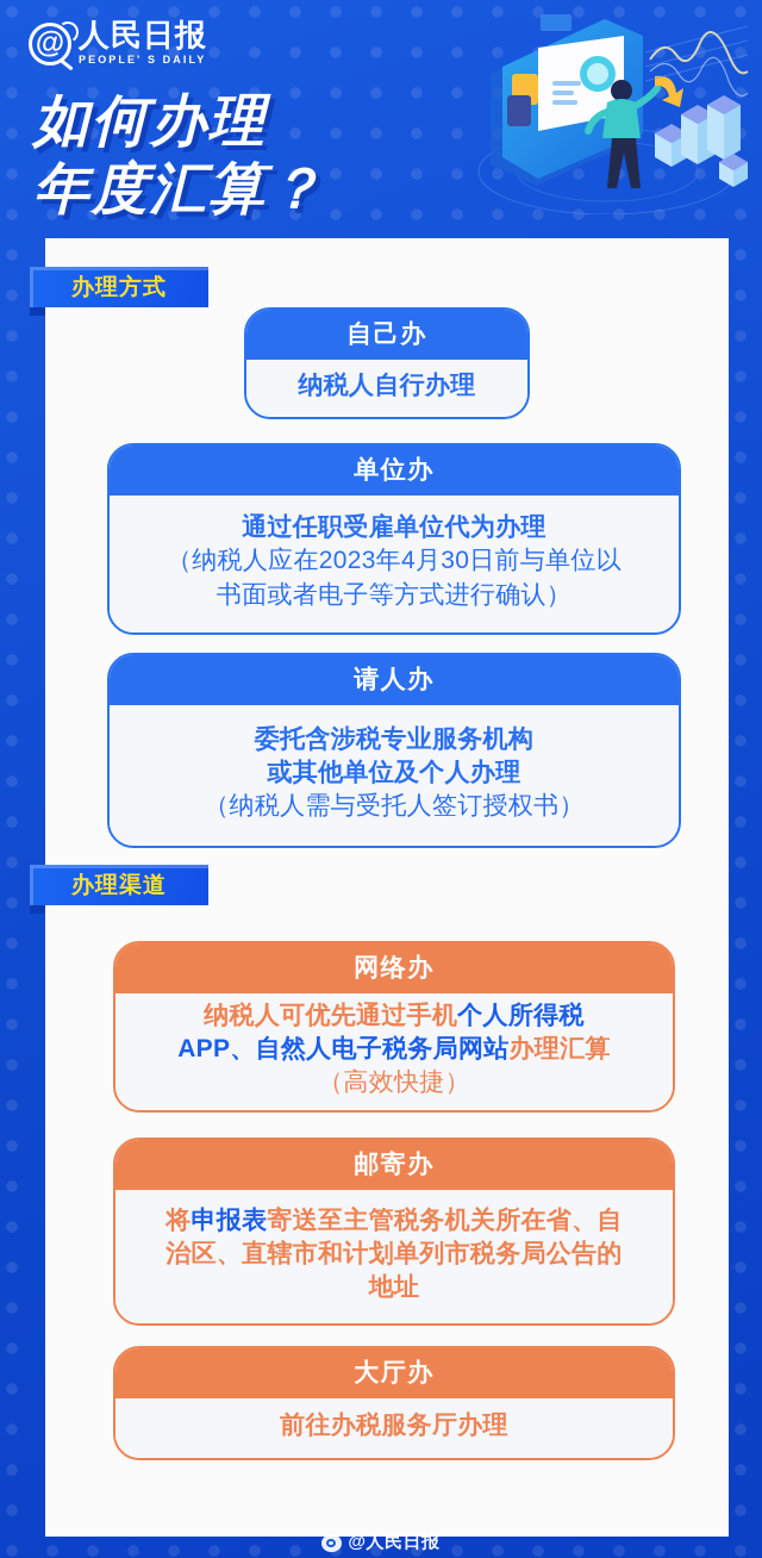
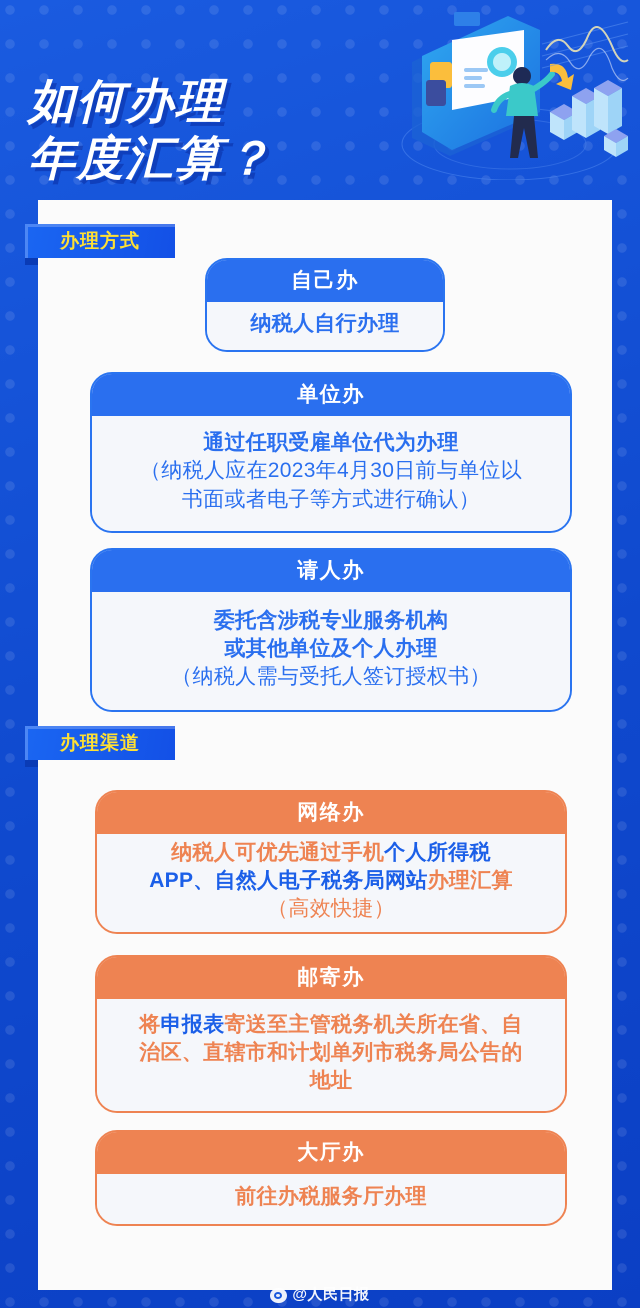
- @
- 人民日报
- PEOPLE' S DAILY
  如何办理
  年度汇算？
  办理方式
  自己办
  纳税人自行办理
  单位办
  通过任职受雇单位代为办理
  （纳税人应在2023年4月30日前与单位以
  书面或者电子等方式进行确认）
  请人办
  委托含涉税专业服务机构
  或其他单位及个人办理
  （纳税人需与受托人签订授权书）
  办理渠道
  网络办
  纳税人可优先通过手机个人所得税
  APP、自然人电子税务局网站办理汇算
  （高效快捷）
  邮寄办
  将申报表寄送至主管税务机关所在省、自
  治区、直辖市和计划单列市税务局公告的
  地址
  大厅办
  前往办税服务厅办理
  @人民日报
